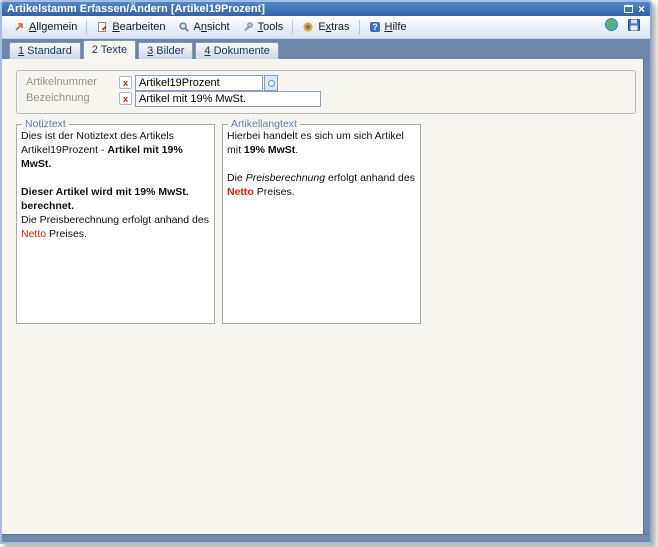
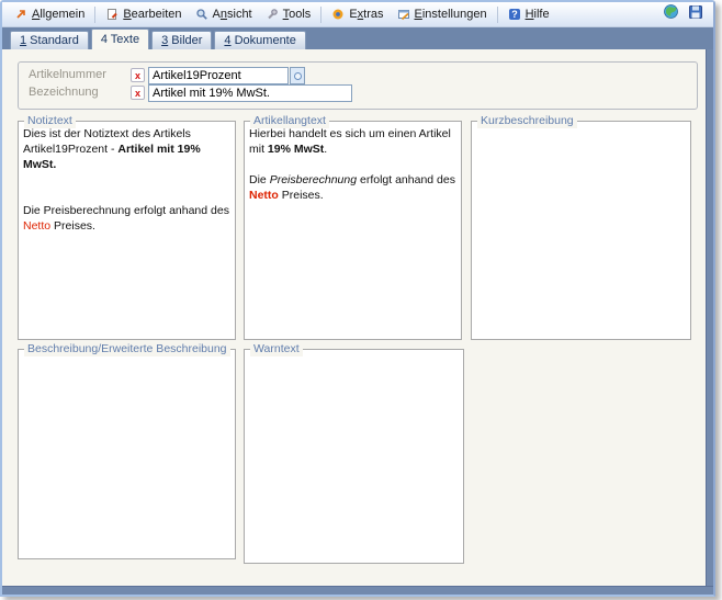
- Artikelstamm Erfassen/Ändern [Artikel19Prozent]
- ×
  Allgemein
  Bearbeiten
  Ansicht
  Tools
  Extras
+ Einstellungen
  ?
  Hilfe
  1 Standard
- 2 Texte
+ 4 Texte
  3 Bilder
  4 Dokumente
  Artikelnummer
  Bezeichnung
  x
  x
  Artikel19Prozent
  Artikel mit 19% MwSt.
  Notiztext
  Dies ist der Notiztext des Artikels Artikel19Prozent - Artikel mit 19% MwSt.
- Dieser Artikel wird mit 19% MwSt. berechnet.
  Die Preisberechnung erfolgt anhand des Netto Preises.
  Artikellangtext
- Hierbei handelt es sich um sich Artikel mit 19% MwSt.
+ Hierbei handelt es sich um einen Artikel mit 19% MwSt.
  Die Preisberechnung erfolgt anhand des Netto Preises.
+ Kurzbeschreibung
+ Beschreibung/Erweiterte Beschreibung
+ Warntext
